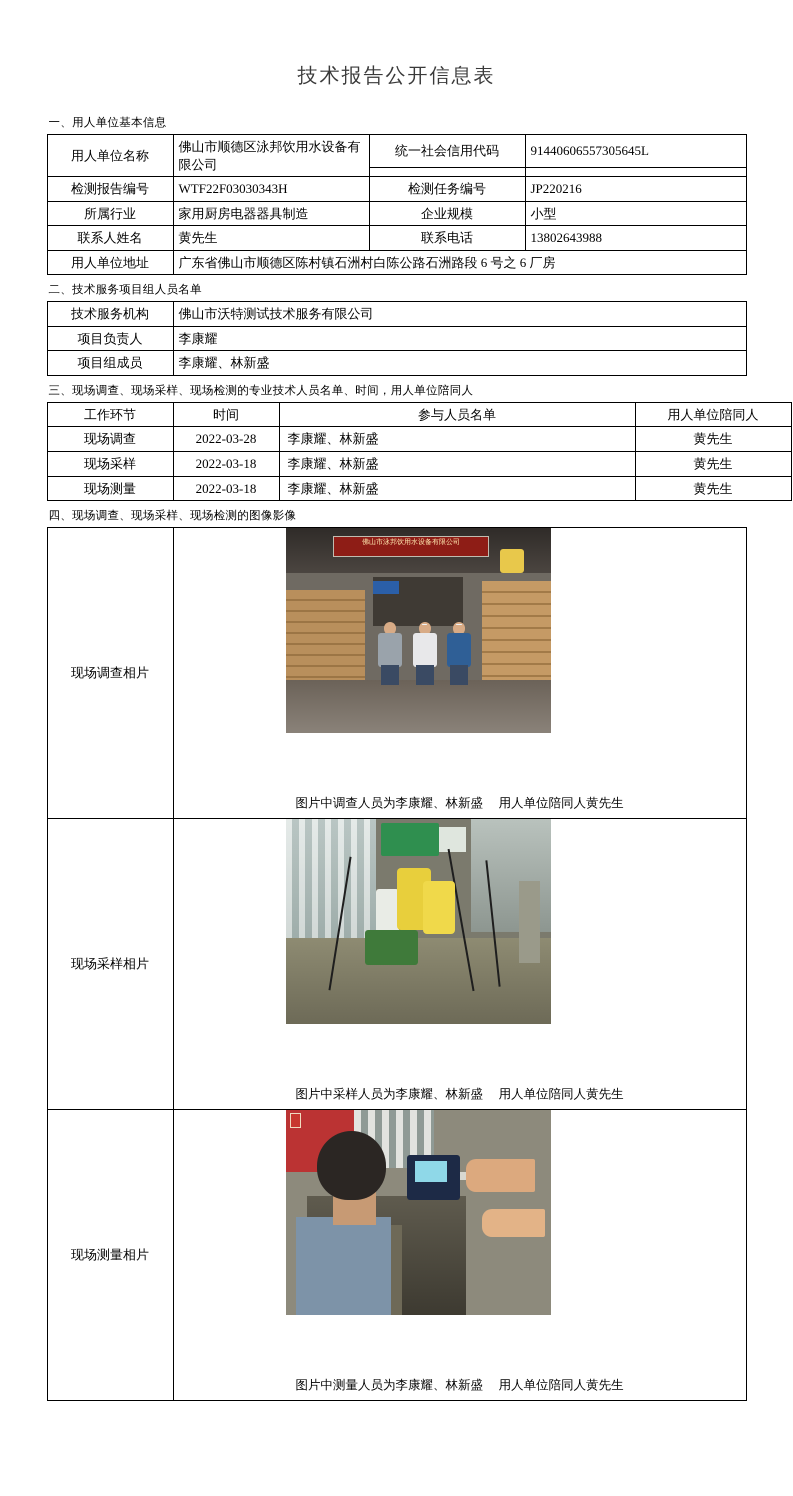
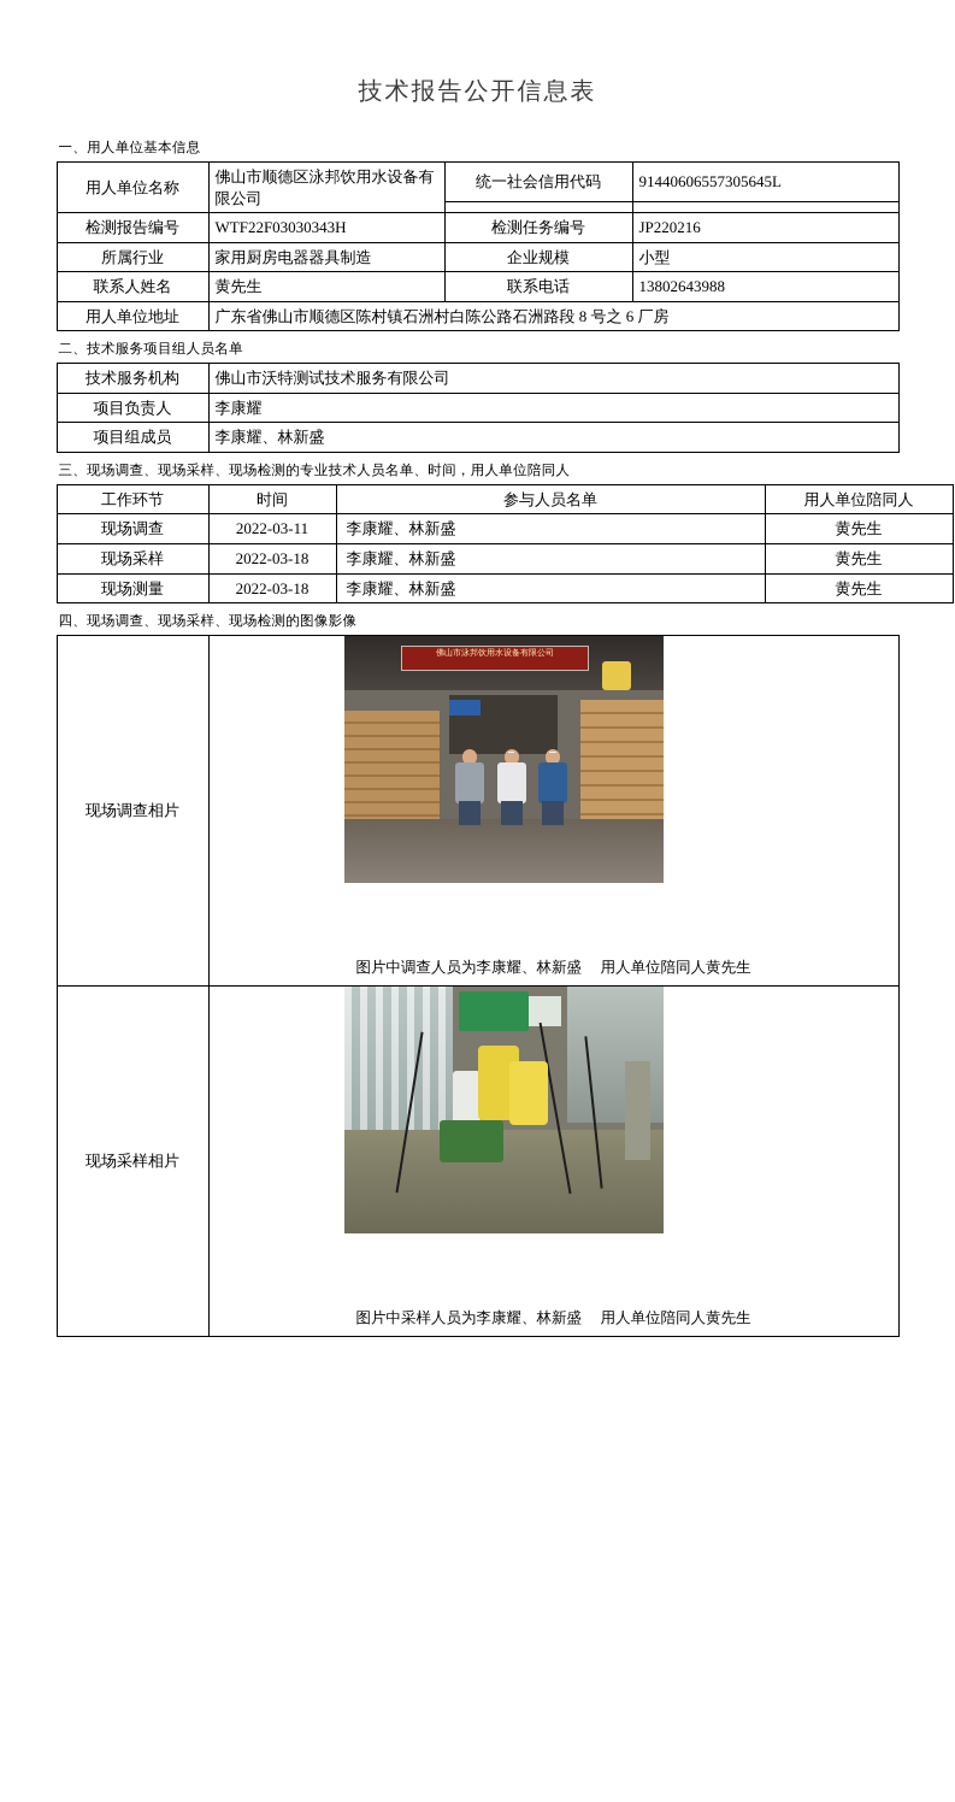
  技术报告公开信息表
  一、用人单位基本信息
  用人单位名称	佛山市顺德区泳邦饮用水设备有限公司	统一社会信用代码	91440606557305645L
  检测报告编号	WTF22F03030343H	检测任务编号	JP220216
  所属行业	家用厨房电器器具制造	企业规模	小型
  联系人姓名	黄先生	联系电话	13802643988
- 用人单位地址	广东省佛山市顺德区陈村镇石洲村白陈公路石洲路段 6 号之 6 厂房
+ 用人单位地址	广东省佛山市顺德区陈村镇石洲村白陈公路石洲路段 8 号之 6 厂房
  二、技术服务项目组人员名单
  技术服务机构	佛山市沃特测试技术服务有限公司
  项目负责人	李康耀
  项目组成员	李康耀、林新盛
  三、现场调查、现场采样、现场检测的专业技术人员名单、时间，用人单位陪同人
  工作环节	时间	参与人员名单	用人单位陪同人
- 现场调查	2022-03-28	李康耀、林新盛	黄先生
+ 现场调查	2022-03-11	李康耀、林新盛	黄先生
  现场采样	2022-03-18	李康耀、林新盛	黄先生
  现场测量	2022-03-18	李康耀、林新盛	黄先生
  四、现场调查、现场采样、现场检测的图像影像
  现场调查相片	佛山市泳邦饮用水设备有限公司 图片中调查人员为李康耀、林新盛 用人单位陪同人黄先生
  现场采样相片	图片中采样人员为李康耀、林新盛 用人单位陪同人黄先生
- 现场测量相片	图片中测量人员为李康耀、林新盛 用人单位陪同人黄先生
